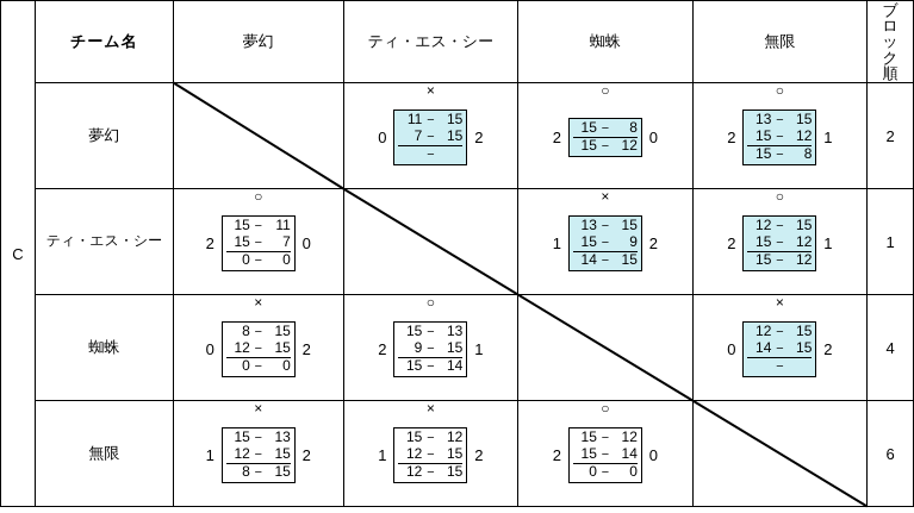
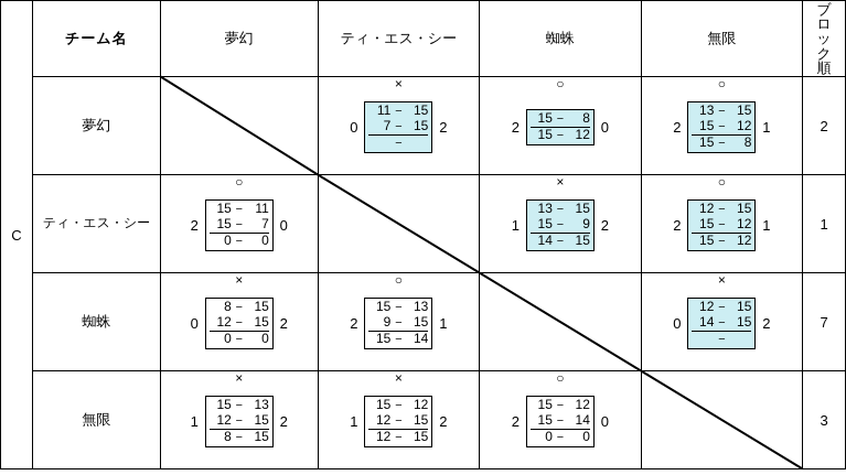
  C	チーム名	夢幻	ティ・エス・シー	蜘蛛	無限	ブロック順
  夢幻		×011－ 157－ 15－2	○215－ 815－ 120	○213－ 1515－ 1215－ 81	2
  ティ・エス・シー	○215－ 1115－ 70－ 00		×113－ 1515－ 914－ 152	○212－ 1515－ 1215－ 121	1
- 蜘蛛	×08－ 1512－ 150－ 02	○215－ 139－ 1515－ 141		×012－ 1514－ 15－2	4
+ 蜘蛛	×08－ 1512－ 150－ 02	○215－ 139－ 1515－ 141		×012－ 1514－ 15－2	7
- 無限	×115－ 1312－ 158－ 152	×115－ 1212－ 1512－ 152	○215－ 1215－ 140－ 00		6
+ 無限	×115－ 1312－ 158－ 152	×115－ 1212－ 1512－ 152	○215－ 1215－ 140－ 00		3
